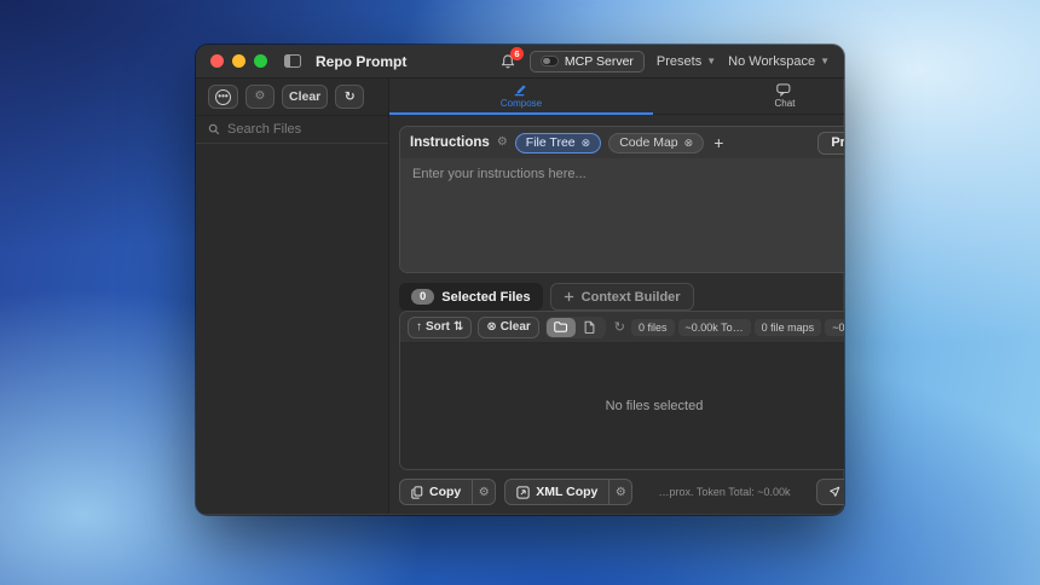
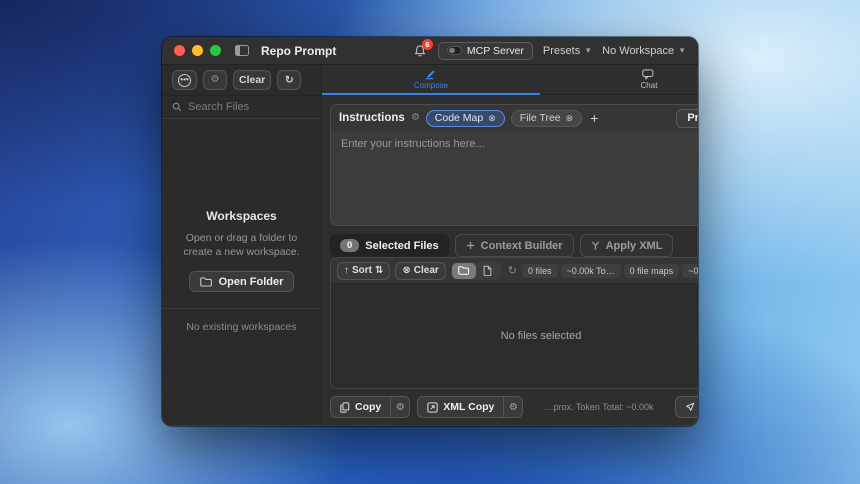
  Repo Prompt
  6
  MCP Server
  Presets
  ▼
  No Workspace
  ▼
  •••
  ⚙
  Clear
  ↻
  Search Files
+ Workspaces
+ Open or drag a folder to create a new workspace.
+ Open Folder
+ No existing workspaces
  Compose
  Chat
  Instructions
  ⚙
- File Tree
+ Code Map
  ⊗
- Code Map
+ File Tree
  ⊗
  +
  Enter your instructions here...
  0
  Selected Files
  Context Builder
+ Apply XML
  ↑
  Sort
  ⇅
  ⊗
  Clear
  ↻
  0 files
  ~0.00k To…
  0 file maps
  No files selected
  Copy
  ⚙
  XML Copy
  ⚙
  …prox. Token Total: ~0.00k
